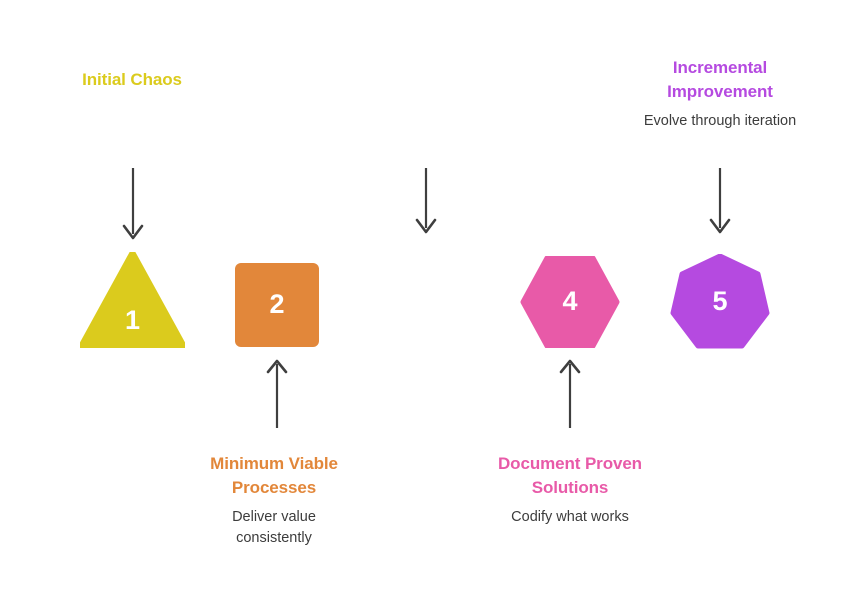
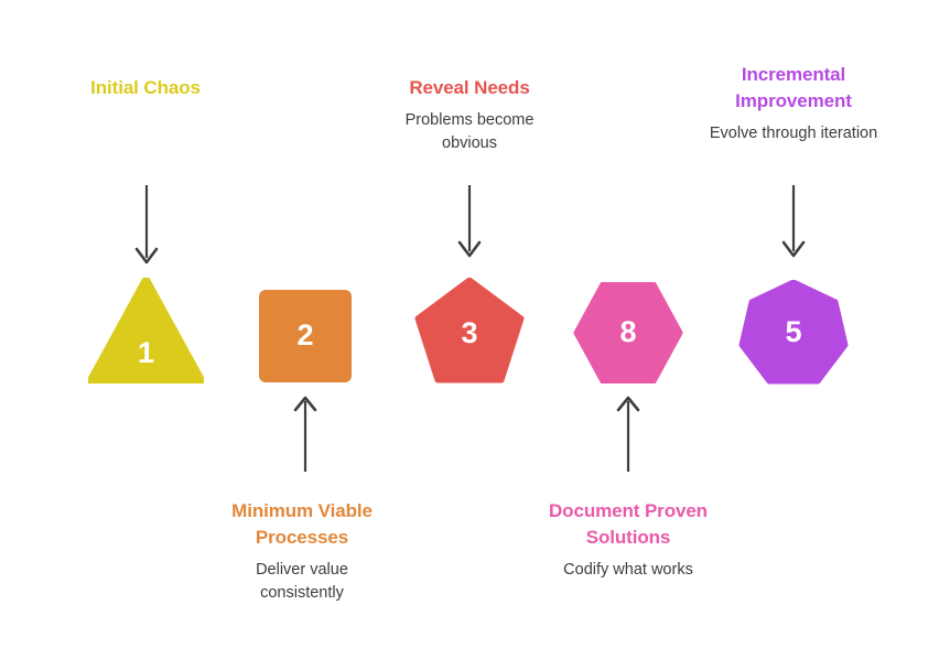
  Initial Chaos
  1
  2
  Minimum Viable
  Processes
  Deliver value
  consistently
+ Reveal Needs
+ Problems become
+ obvious
+ 3
- 4
+ 8
  Document Proven
  Solutions
  Codify what works
  Incremental
  Improvement
  Evolve through iteration
  5
